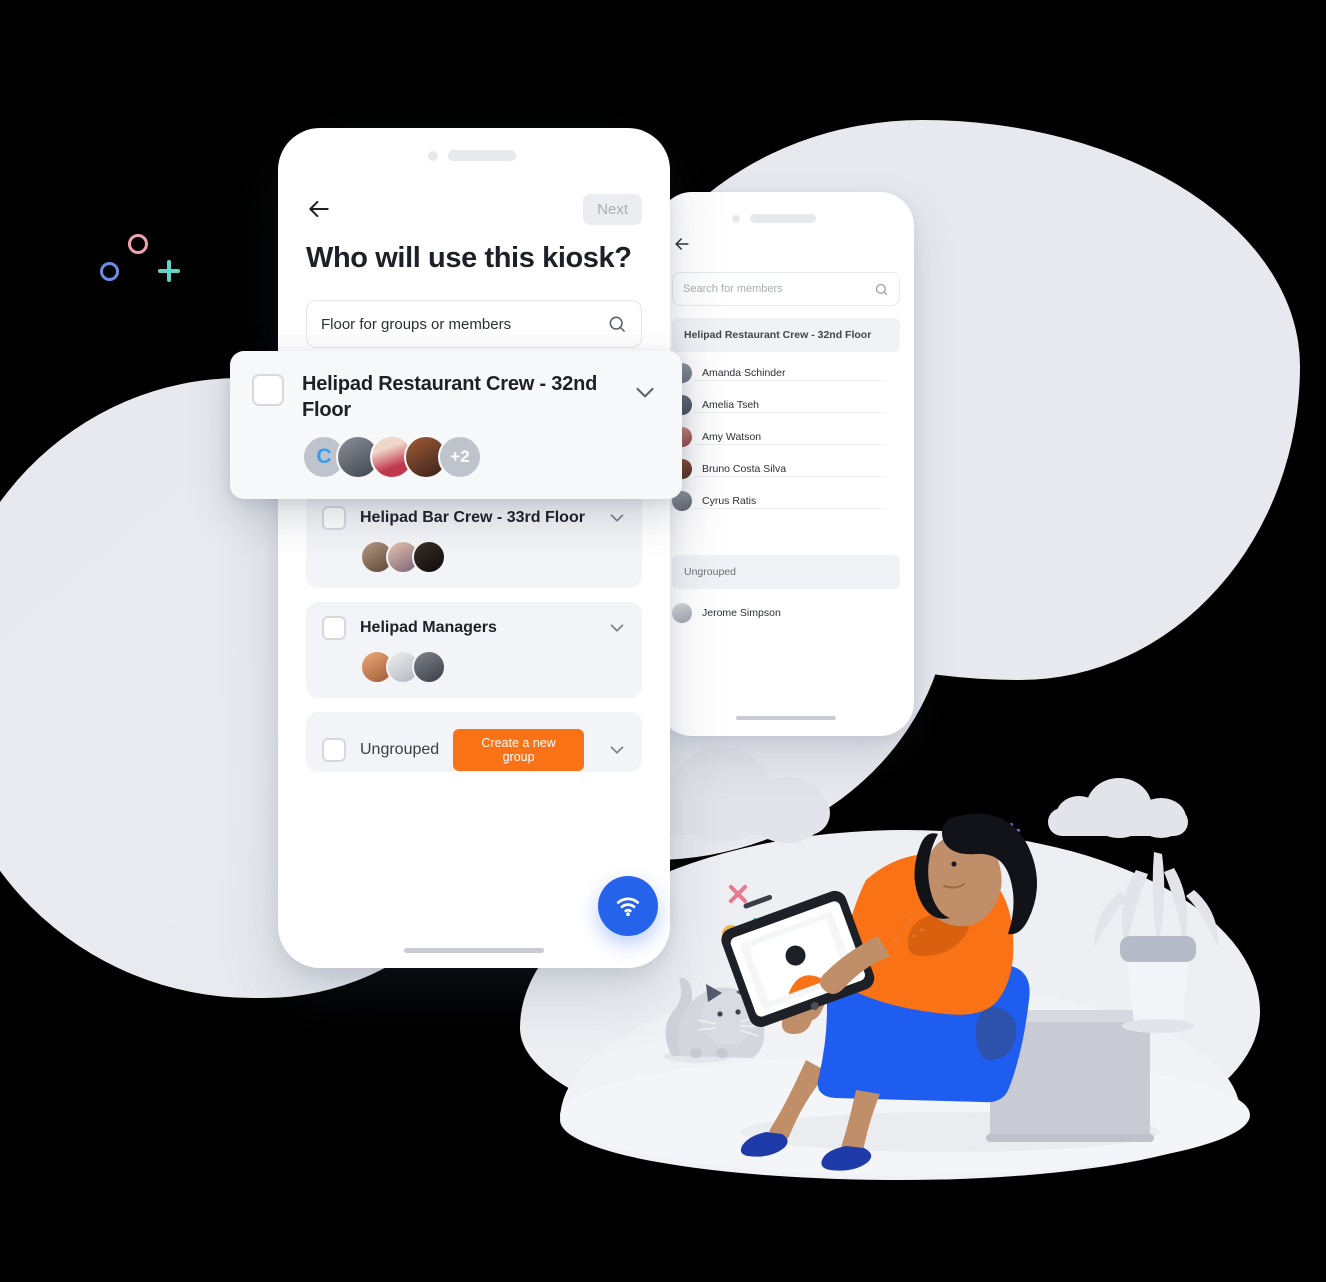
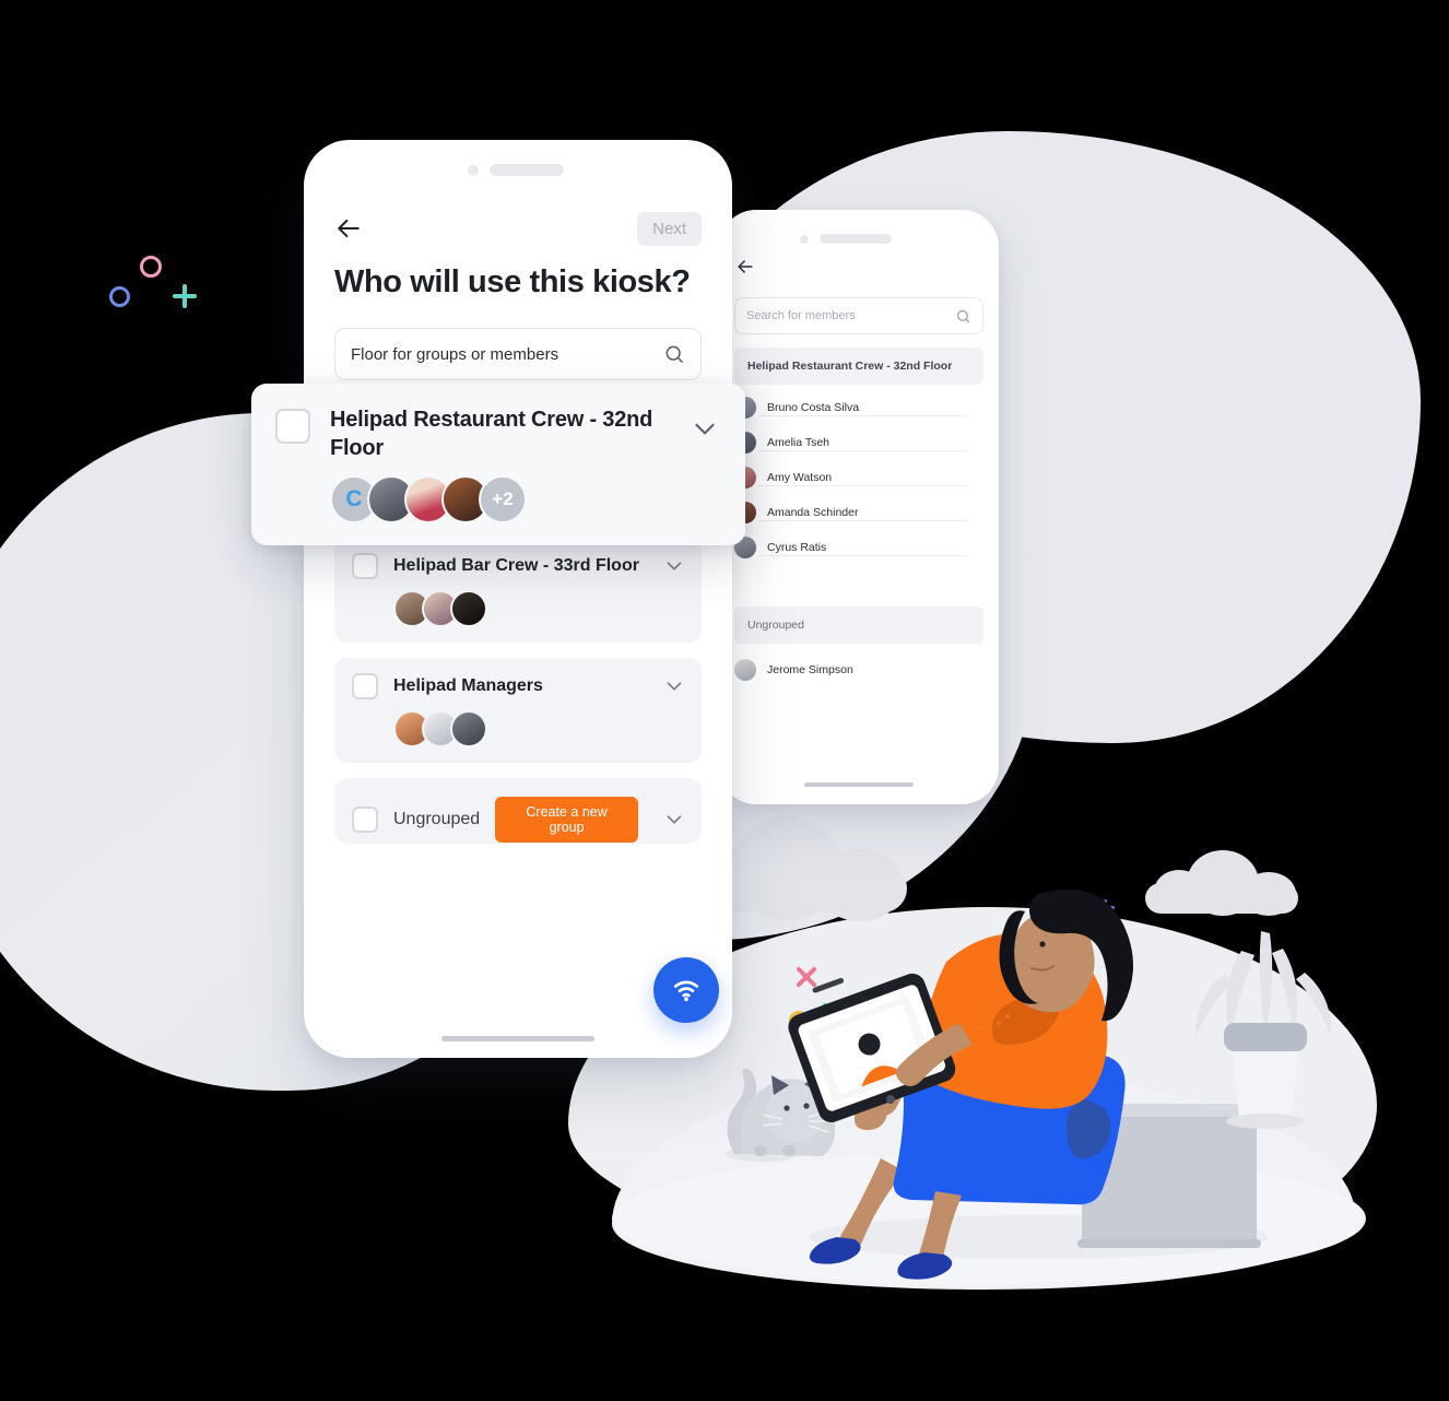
  Search for members
  Helipad Restaurant Crew - 32nd Floor
- Amanda Schinder
+ Bruno Costa Silva
  Amelia Tseh
  Amy Watson
- Bruno Costa Silva
+ Amanda Schinder
  Cyrus Ratis
  Ungrouped
  Jerome Simpson
  Next
  Who will use this kiosk?
  Floor for groups or members
  Helipad Bar Crew - 33rd Floor
  Helipad Managers
  Ungrouped
  Create a new group
  Helipad Restaurant Crew - 32nd Floor
  C
  +2
